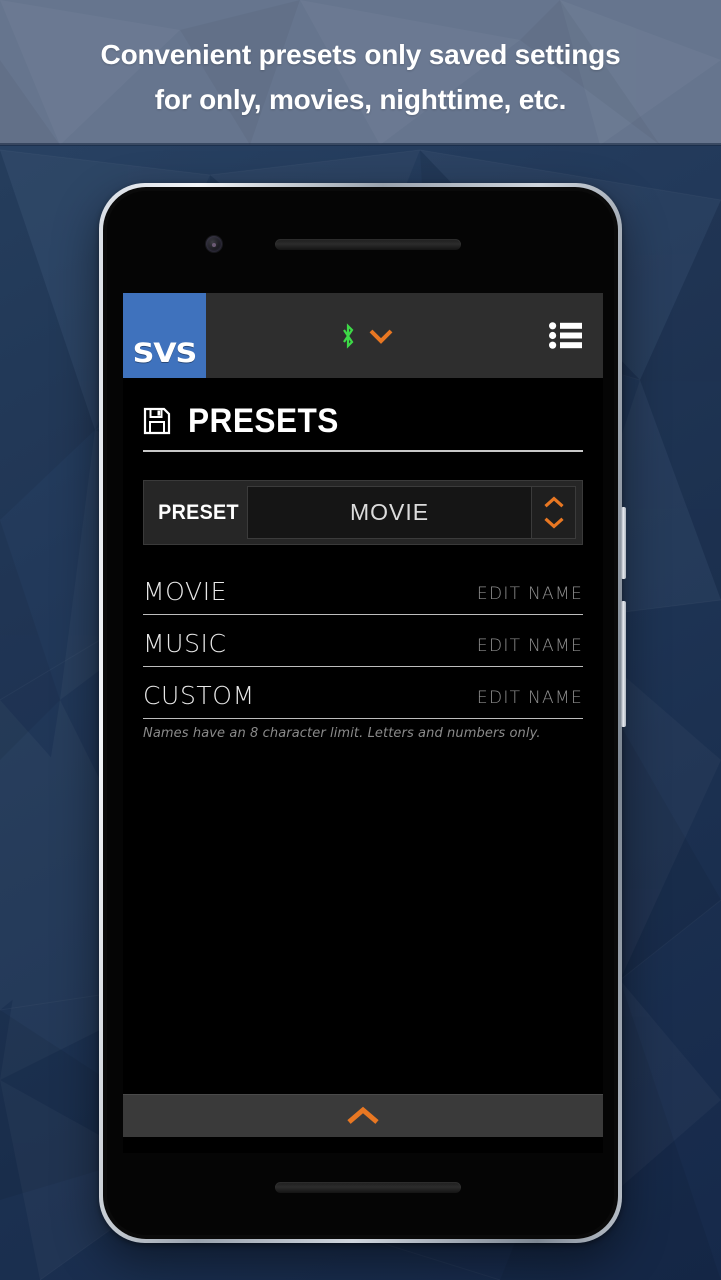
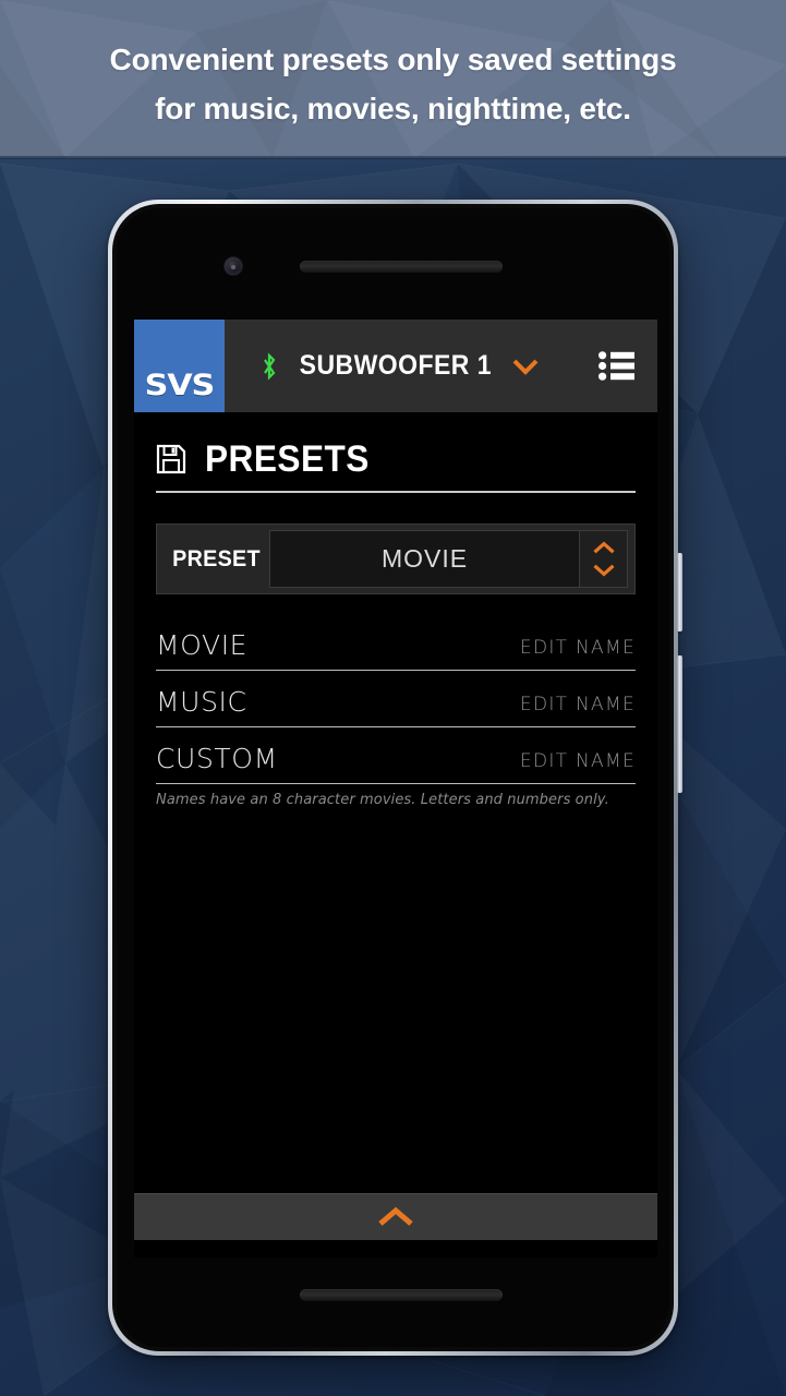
  Convenient presets only saved settings
- for only, movies, nighttime, etc.
+ for music, movies, nighttime, etc.
  SVS
+ SUBWOOFER 1
  PRESETS
  PRESET
  MOVIE
  MOVIE
  EDIT NAME
  MUSIC
  EDIT NAME
  CUSTOM
  EDIT NAME
- Names have an 8 character limit. Letters and numbers only.
+ Names have an 8 character movies. Letters and numbers only.
